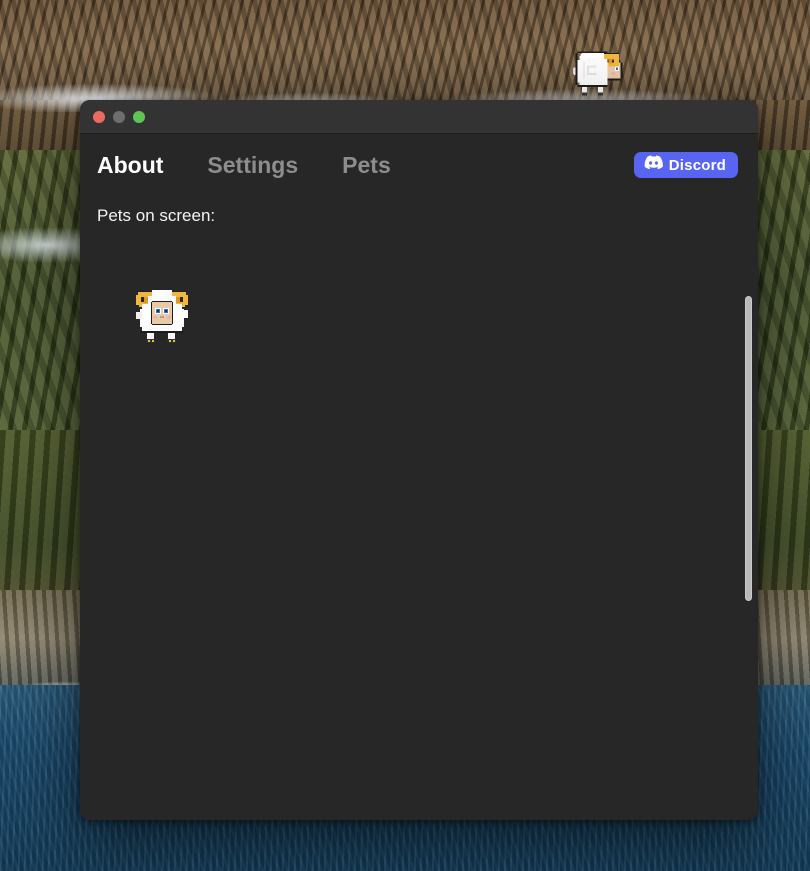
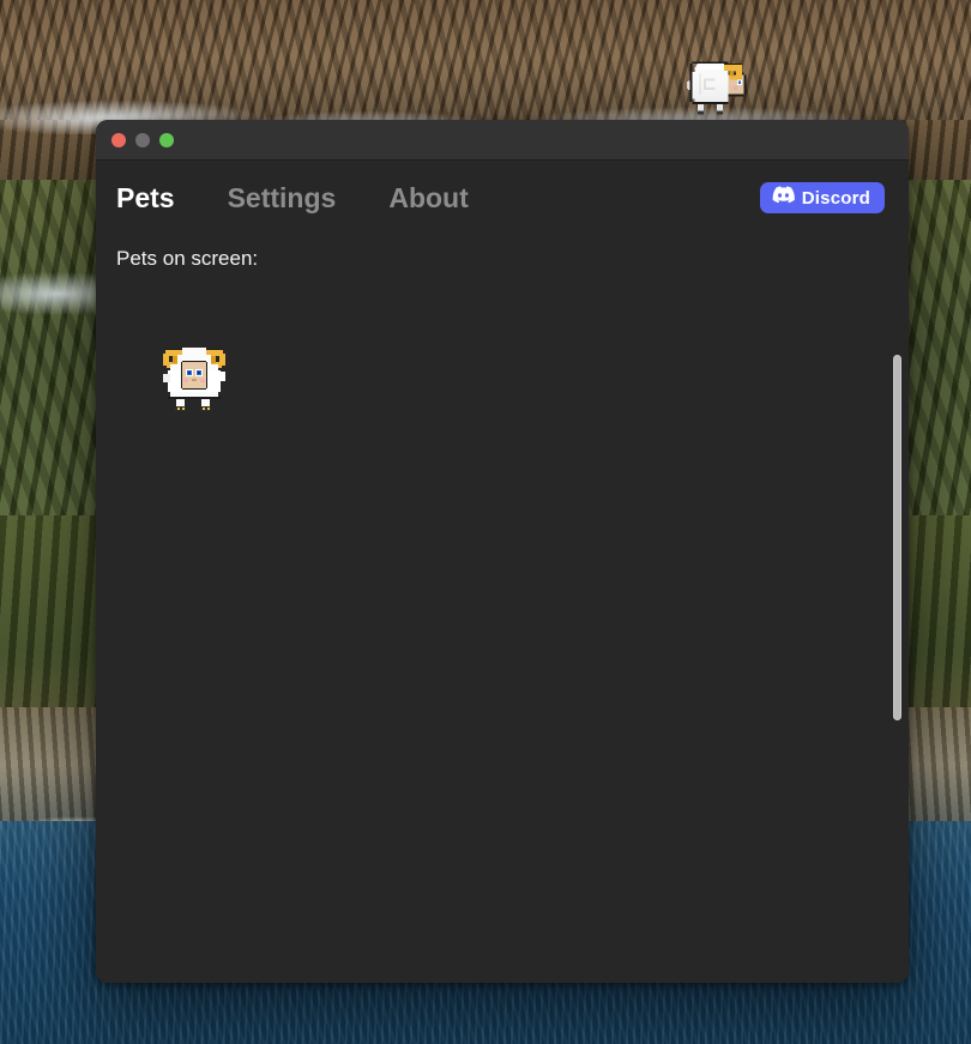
- About
+ Pets
  Settings
- Pets
+ About
  Discord
  Pets on screen:
